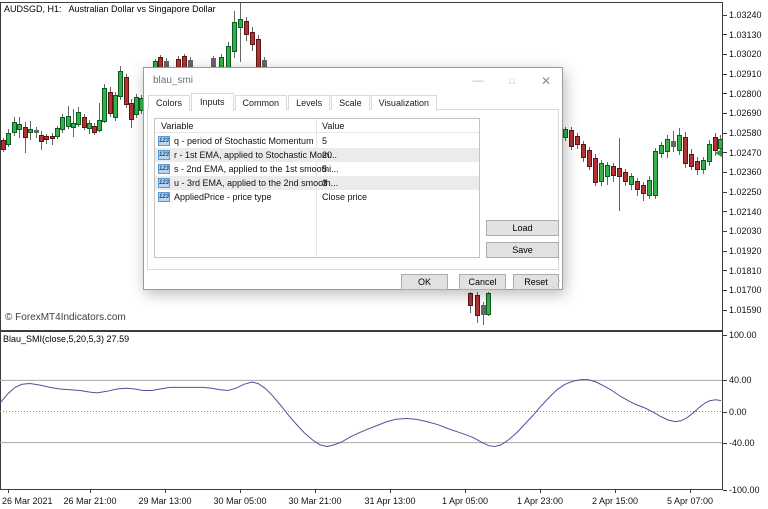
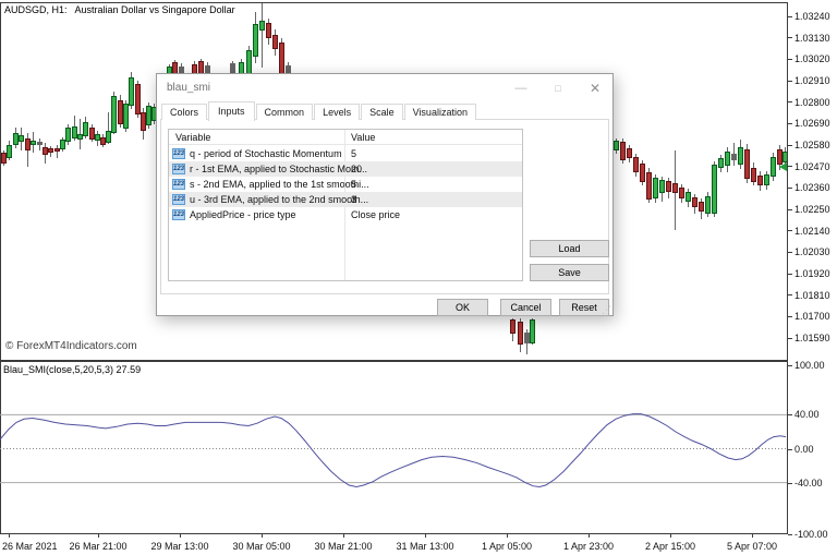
  AUDSGD, H1: Australian Dollar vs Singapore Dollar
  © ForexMT4Indicators.com
  Blau_SMI(close,5,20,5,3) 27.59
  1.03240
  1.03130
  1.03020
  1.02910
  1.02800
  1.02690
  1.02580
  1.02470
  1.02360
  1.02250
  1.02140
  1.02030
  1.01920
  1.01810
  1.01700
  1.01590
  100.00
  40.00
  0.00
  -40.00
  -100.00
  26 Mar 2021
  26 Mar 21:00
  29 Mar 13:00
  30 Mar 05:00
  30 Mar 21:00
- 31 Apr 13:00
+ 31 Mar 13:00
  1 Apr 05:00
  1 Apr 23:00
  2 Apr 15:00
  5 Apr 07:00
  blau_smi
  —
  □
  ✕
  Colors
  Inputs
  Common
  Levels
  Scale
  Visualization
  Variable
  Value
  q - period of Stochastic Momentum
  5
  r - 1st EMA, applied to Stochastic Mom...
  20
  s - 2nd EMA, applied to the 1st smoothi...
  5
  u - 3rd EMA, applied to the 2nd smooth...
  3
  AppliedPrice - price type
  Close price
  Load
  Save
  OK
  Cancel
  Reset
  ⋰
